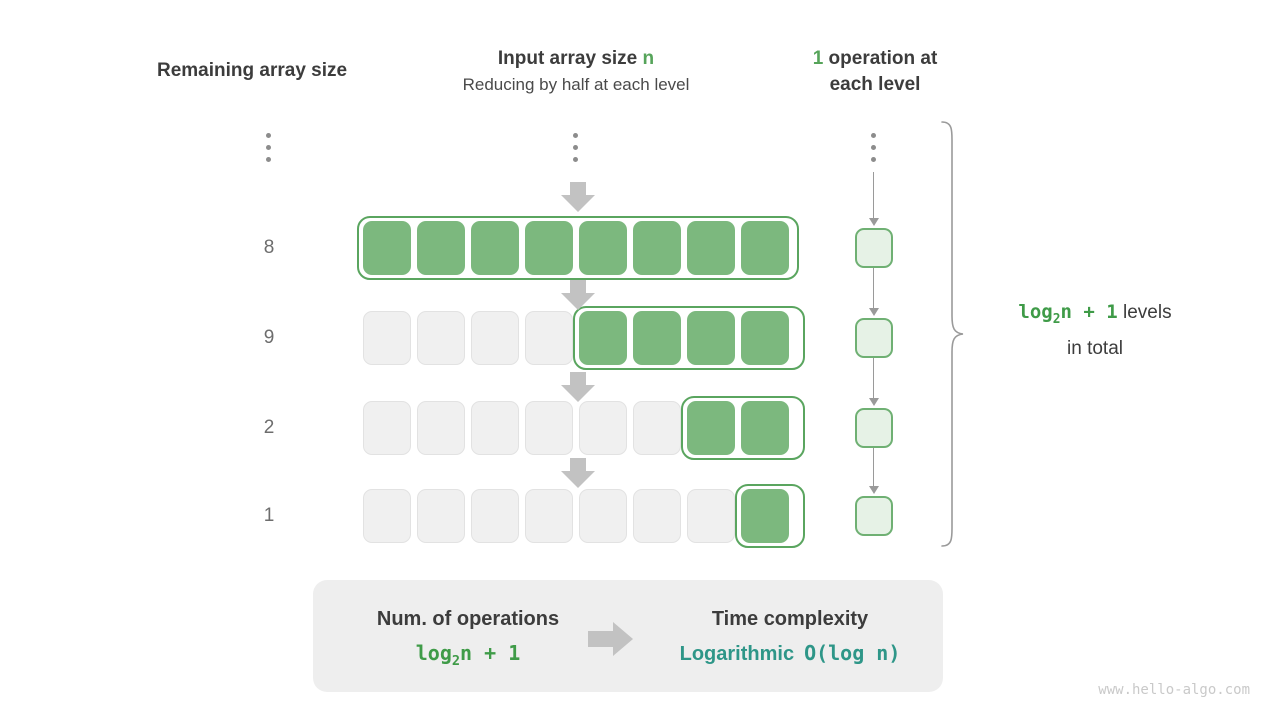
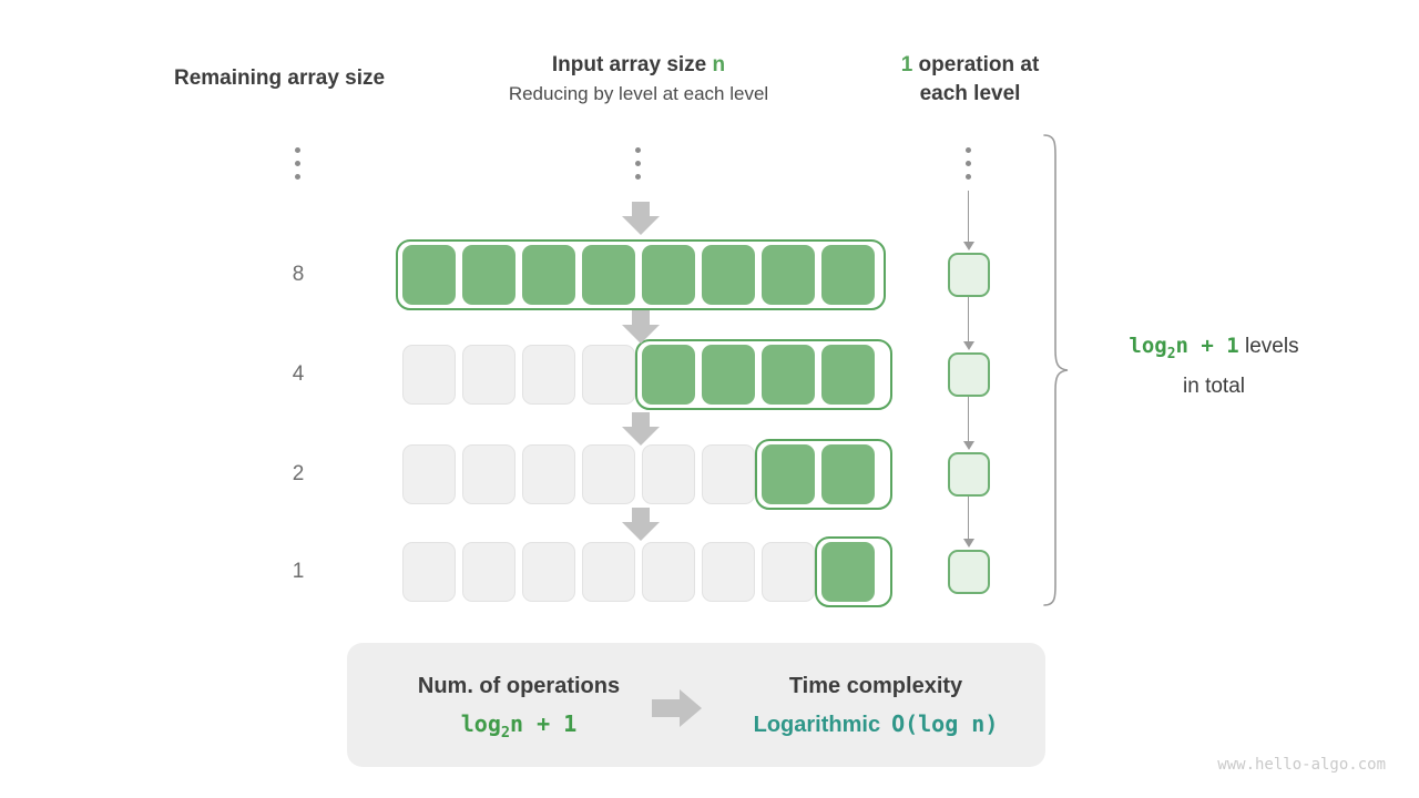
  Remaining array size
  Input array size n
- Reducing by half at each level
+ Reducing by level at each level
  1 operation at
  each level
  8
- 9
+ 4
  2
  1
  log2n + 1 levels
  in total
  Num. of operations
  log2n + 1
  Time complexity
  Logarithmic O(log n)
  www.hello-algo.com
